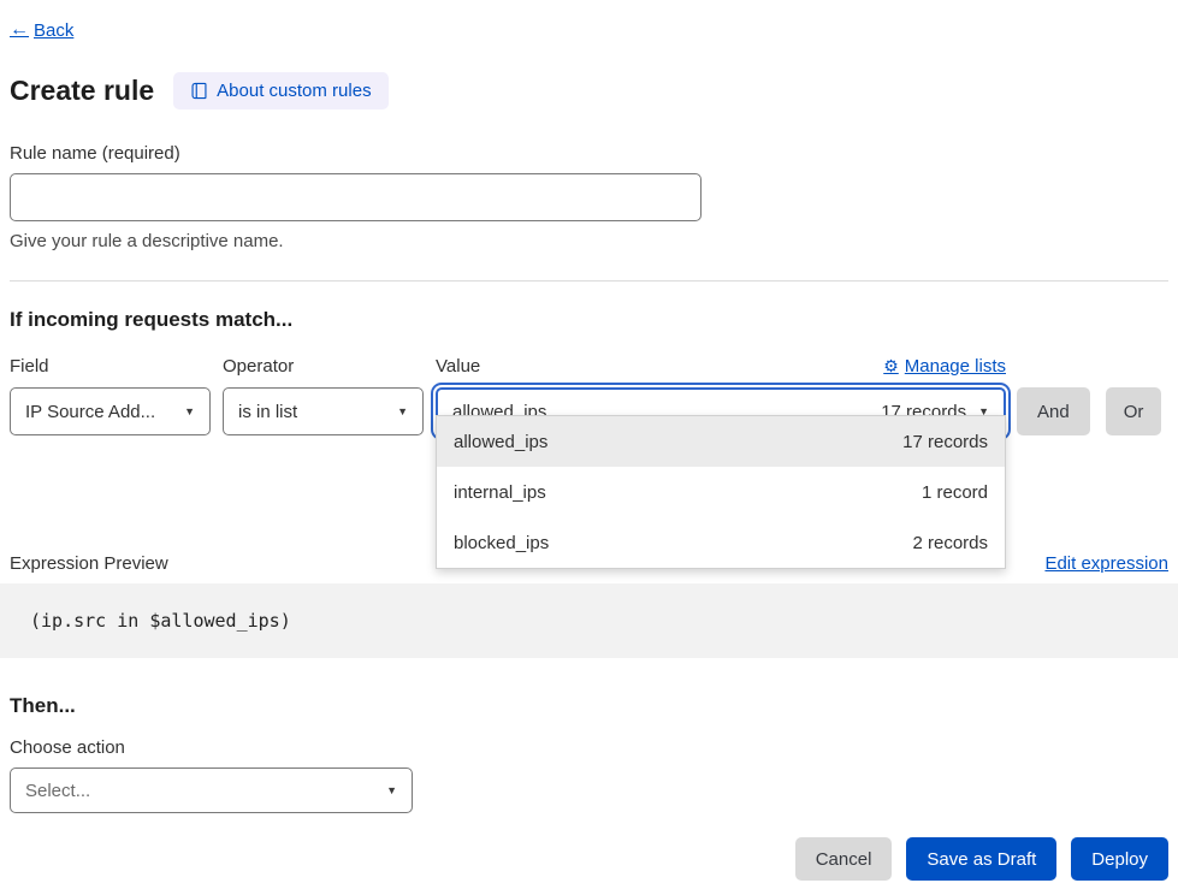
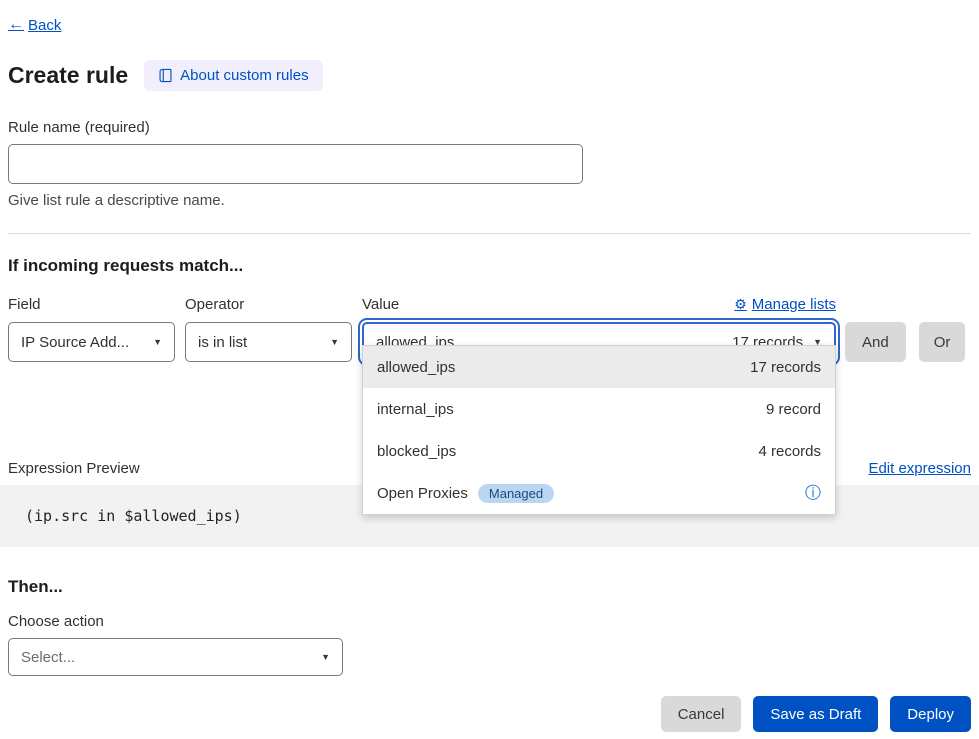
  ←
  Back
  Create rule
  About custom rules
  Rule name (required)
- Give your rule a descriptive name.
+ Give list rule a descriptive name.
  If incoming requests match...
  Field
  IP Source Add...
  ▼
  Operator
  is in list
  ▼
  Value
  ⚙
  Manage lists
  allowed_ips
  17 records
  ▼
  allowed_ips
  17 records
  internal_ips
- 1 record
+ 9 record
  blocked_ips
- 2 records
+ 4 records
+ Open Proxies
+ Managed
+ ⓘ
  And
  Or
  Expression Preview
  Edit expression
  (ip.src in $allowed_ips)
  Then...
  Choose action
  Select...
  ▼
  Cancel
  Save as Draft
  Deploy
